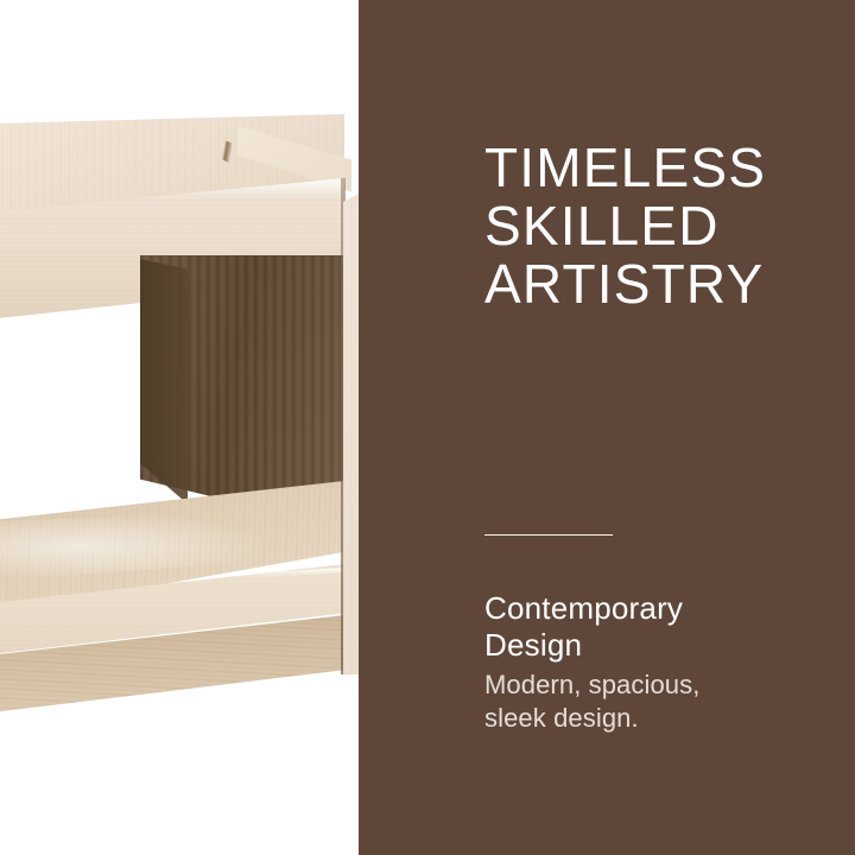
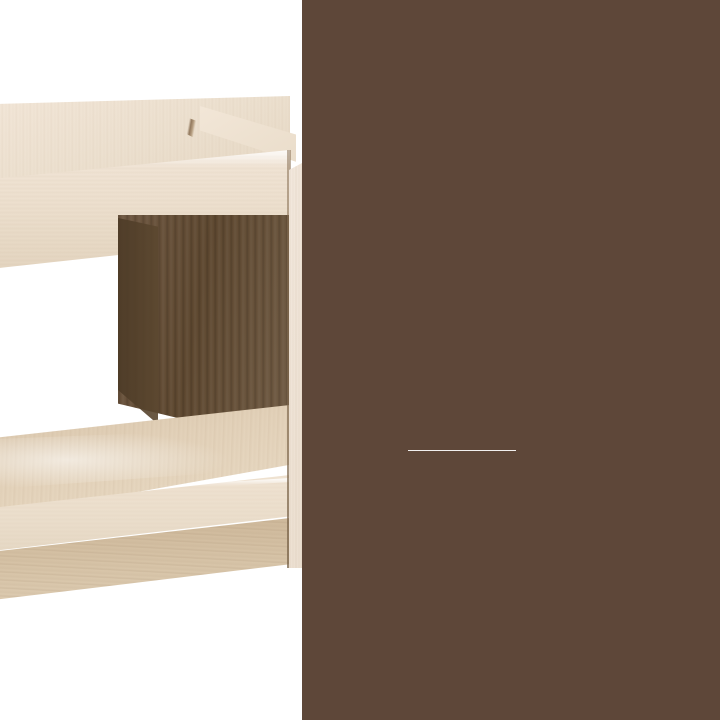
- TIMELESS
- SKILLED
- ARTISTRY
- Contemporary
- Design
- Modern, spacious,
- sleek design.
